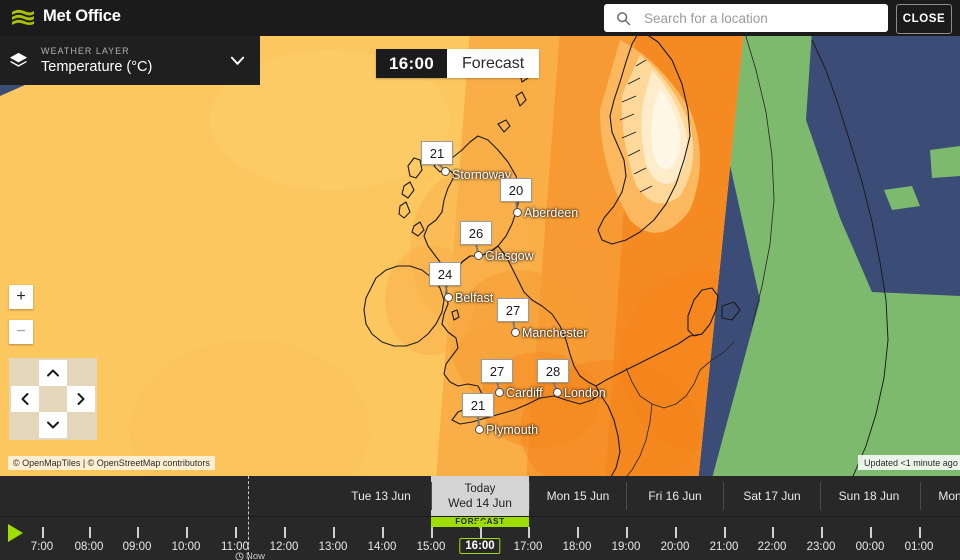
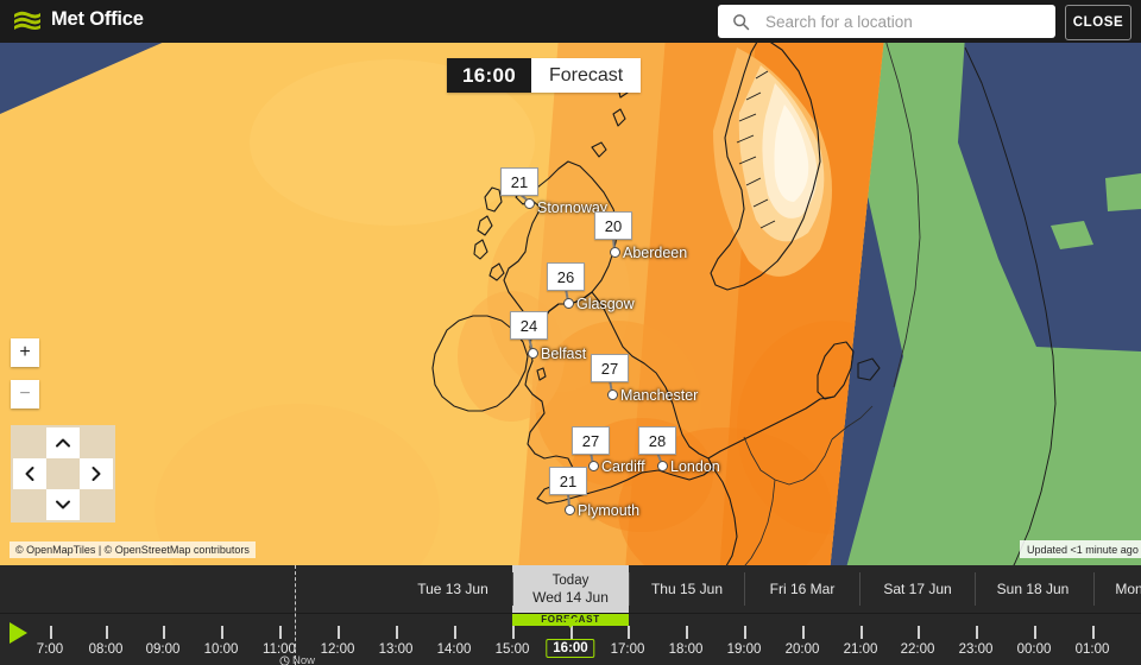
  Met Office
  Search for a location
  CLOSE
- WEATHER LAYER
- Temperature (°C)
  16:00
  Forecast
  +
  −
  © OpenMapTiles | © OpenStreetMap contributors
  Updated <1 minute ago
  21
  Stornoway
  20
  Aberdeen
  26
  Glasgow
  24
  Belfast
  27
  Manchester
  27
  Cardiff
  28
  London
  21
  Plymouth
  Tue 13 Jun
  Today
  Wed 14 Jun
  FORECAST
- Mon 15 Jun
+ Thu 15 Jun
- Fri 16 Jun
+ Fri 16 Mar
  Sat 17 Jun
  Sun 18 Jun
  Mon
  7:00
  08:00
  09:00
  10:00
  11:00
  12:00
  13:00
  14:00
  15:00
  16:00
  17:00
  18:00
  19:00
  20:00
  21:00
  22:00
  23:00
  00:00
  01:00
  Now
